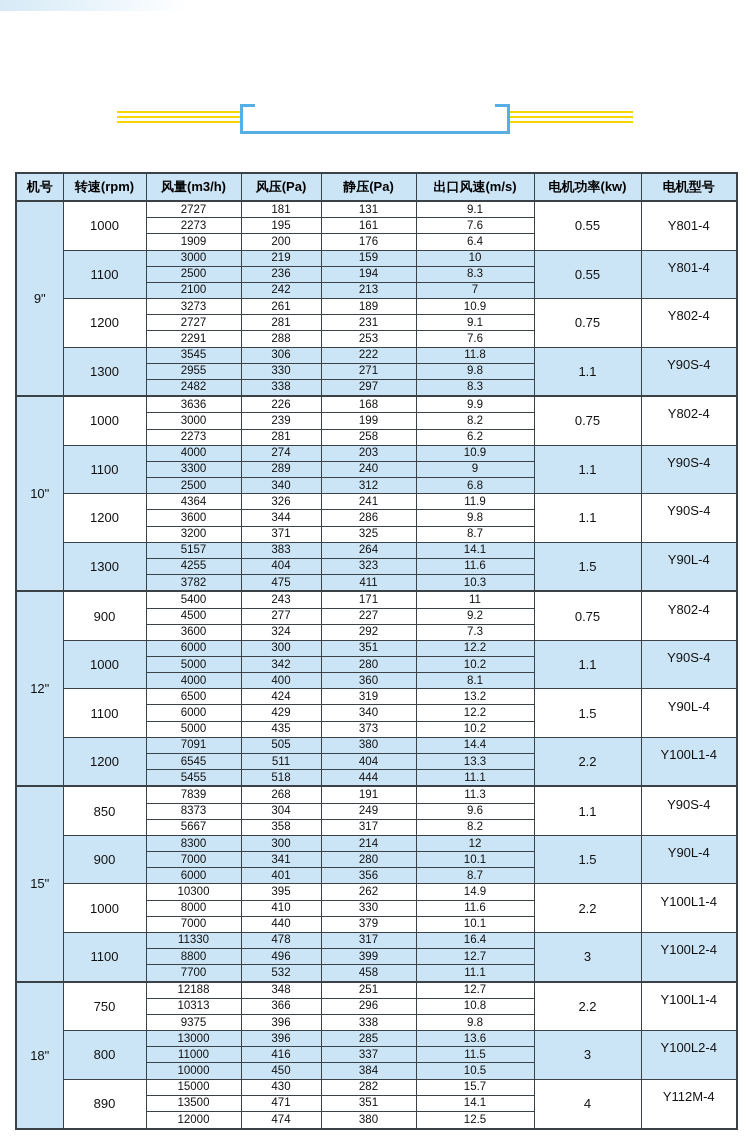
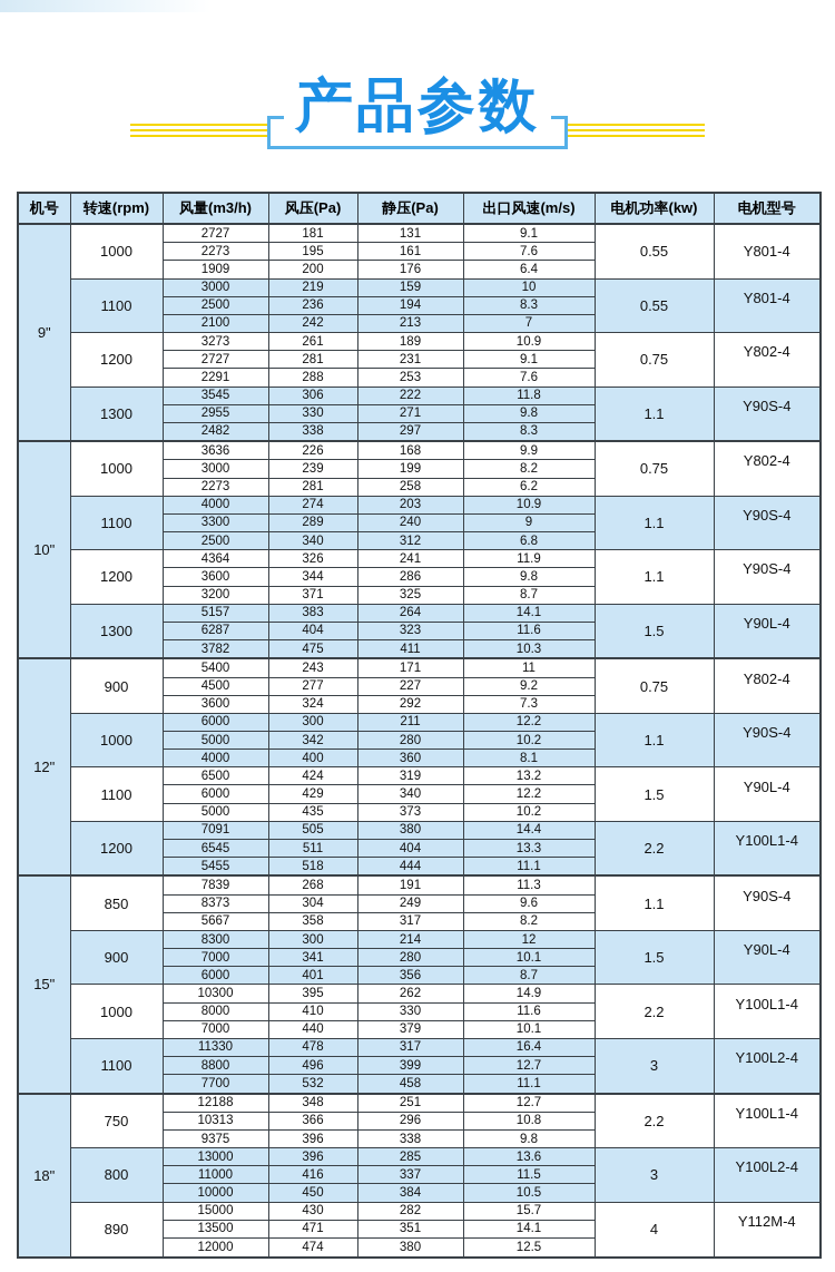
+ 产品参数
  机号	转速(rpm)	风量(m3/h)	风压(Pa)	静压(Pa)	出口风速(m/s)	电机功率(kw)	电机型号
  9"	1000	2727	181	131	9.1	0.55	Y801-4
  2273	195	161	7.6
  1909	200	176	6.4
  1100	3000	219	159	10	0.55	Y801-4
  2500	236	194	8.3
  2100	242	213	7
  1200	3273	261	189	10.9	0.75	Y802-4
  2727	281	231	9.1
  2291	288	253	7.6
  1300	3545	306	222	11.8	1.1	Y90S-4
  2955	330	271	9.8
  2482	338	297	8.3
  10"	1000	3636	226	168	9.9	0.75	Y802-4
  3000	239	199	8.2
  2273	281	258	6.2
  1100	4000	274	203	10.9	1.1	Y90S-4
  3300	289	240	9
  2500	340	312	6.8
  1200	4364	326	241	11.9	1.1	Y90S-4
  3600	344	286	9.8
  3200	371	325	8.7
  1300	5157	383	264	14.1	1.5	Y90L-4
- 4255	404	323	11.6
+ 6287	404	323	11.6
  3782	475	411	10.3
  12"	900	5400	243	171	11	0.75	Y802-4
  4500	277	227	9.2
  3600	324	292	7.3
- 1000	6000	300	351	12.2	1.1	Y90S-4
+ 1000	6000	300	211	12.2	1.1	Y90S-4
  5000	342	280	10.2
  4000	400	360	8.1
  1100	6500	424	319	13.2	1.5	Y90L-4
  6000	429	340	12.2
  5000	435	373	10.2
  1200	7091	505	380	14.4	2.2	Y100L1-4
  6545	511	404	13.3
  5455	518	444	11.1
  15"	850	7839	268	191	11.3	1.1	Y90S-4
  8373	304	249	9.6
  5667	358	317	8.2
  900	8300	300	214	12	1.5	Y90L-4
  7000	341	280	10.1
  6000	401	356	8.7
  1000	10300	395	262	14.9	2.2	Y100L1-4
  8000	410	330	11.6
  7000	440	379	10.1
  1100	11330	478	317	16.4	3	Y100L2-4
  8800	496	399	12.7
  7700	532	458	11.1
  18"	750	12188	348	251	12.7	2.2	Y100L1-4
  10313	366	296	10.8
  9375	396	338	9.8
  800	13000	396	285	13.6	3	Y100L2-4
  11000	416	337	11.5
  10000	450	384	10.5
  890	15000	430	282	15.7	4	Y112M-4
  13500	471	351	14.1
  12000	474	380	12.5
